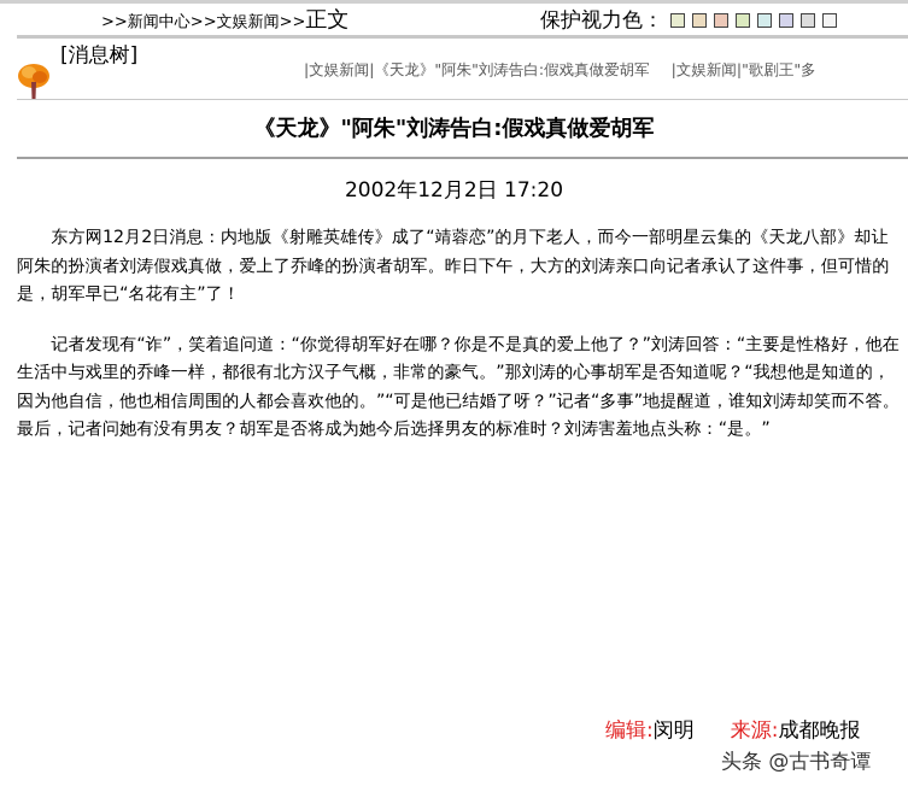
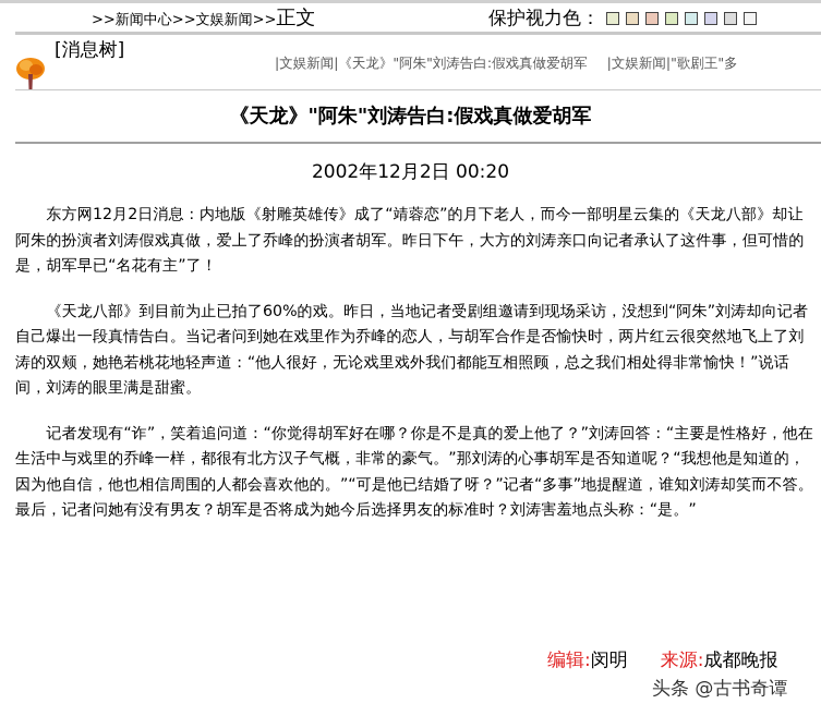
  >>新闻中心>>文娱新闻>>正文
  保护视力色：
  [消息树]
  |文娱新闻|《天龙》"阿朱"刘涛告白:假戏真做爱胡军 |文娱新闻|"歌剧王"多
  《天龙》"阿朱"刘涛告白:假戏真做爱胡军
- 2002年12月2日 17:20
+ 2002年12月2日 00:20
  东方网12月2日消息：内地版《射雕英雄传》成了“靖蓉恋”的月下老人，而今一部明星云集的《天龙八部》却让阿朱的扮演者刘涛假戏真做，爱上了乔峰的扮演者胡军。昨日下午，大方的刘涛亲口向记者承认了这件事，但可惜的是，胡军早已“名花有主”了！
+ 《天龙八部》到目前为止已拍了60%的戏。昨日，当地记者受剧组邀请到现场采访，没想到“阿朱”刘涛却向记者自己爆出一段真情告白。当记者问到她在戏里作为乔峰的恋人，与胡军合作是否愉快时，两片红云很突然地飞上了刘涛的双颊，她艳若桃花地轻声道：“他人很好，无论戏里戏外我们都能互相照顾，总之我们相处得非常愉快！”说话间，刘涛的眼里满是甜蜜。
  记者发现有“诈”，笑着追问道：“你觉得胡军好在哪？你是不是真的爱上他了？”刘涛回答：“主要是性格好，他在生活中与戏里的乔峰一样，都很有北方汉子气概，非常的豪气。”那刘涛的心事胡军是否知道呢？“我想他是知道的，因为他自信，他也相信周围的人都会喜欢他的。”“可是他已结婚了呀？”记者“多事”地提醒道，谁知刘涛却笑而不答。最后，记者问她有没有男友？胡军是否将成为她今后选择男友的标准时？刘涛害羞地点头称：“是。”
  编辑:闵明 来源:成都晚报
  头条 @古书奇谭
